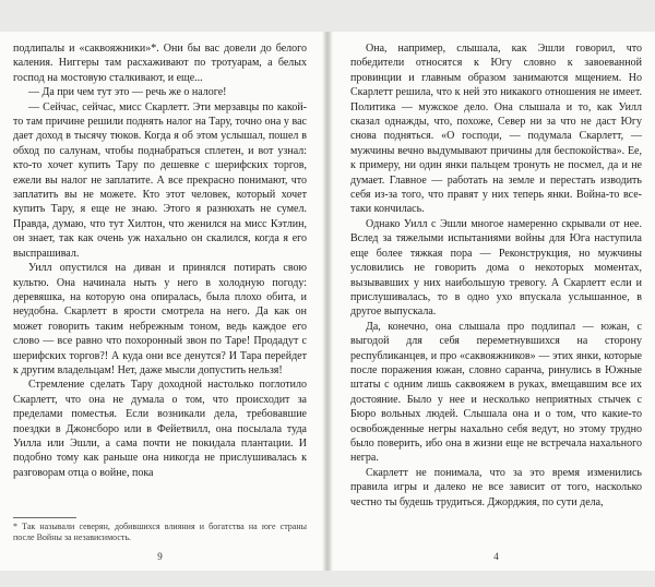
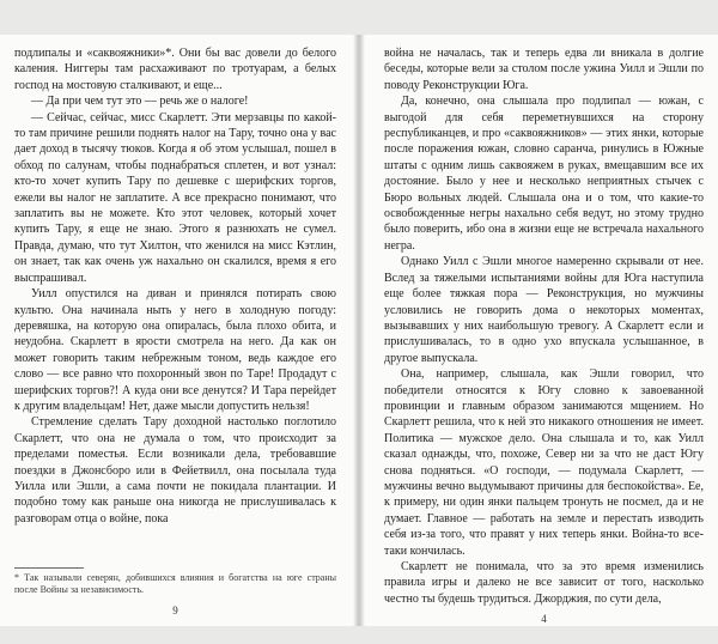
  подлипалы и «саквояжники»*. Они бы вас довели до белого каления. Ниггеры там расхаживают по тротуарам, а белых господ на мостовую сталкивают, и еще...
  — Да при чем тут это — речь же о налоге!
- — Сейчас, сейчас, мисс Скарлетт. Эти мерзавцы по какой-то там причине решили поднять налог на Тару, точно она у вас дает доход в тысячу тюков. Когда я об этом услышал, пошел в обход по салунам, чтобы поднабраться сплетен, и вот узнал: кто-то хочет купить Тару по дешевке с шерифских торгов, ежели вы налог не заплатите. А все прекрасно понимают, что заплатить вы не можете. Кто этот человек, который хочет купить Тару, я еще не знаю. Этого я разнюхать не сумел. Правда, думаю, что тут Хилтон, что женился на мисс Кэтлин, он знает, так как очень уж нахально он скалился, когда я его выспрашивал.
+ — Сейчас, сейчас, мисс Скарлетт. Эти мерзавцы по какой-то там причине решили поднять налог на Тару, точно она у вас дает доход в тысячу тюков. Когда я об этом услышал, пошел в обход по салунам, чтобы поднабраться сплетен, и вот узнал: кто-то хочет купить Тару по дешевке с шерифских торгов, ежели вы налог не заплатите. А все прекрасно понимают, что заплатить вы не можете. Кто этот человек, который хочет купить Тару, я еще не знаю. Этого я разнюхать не сумел. Правда, думаю, что тут Хилтон, что женился на мисс Кэтлин, он знает, так как очень уж нахально он скалился, время я его выспрашивал.
  Уилл опустился на диван и принялся потирать свою культю. Она начинала ныть у него в холодную погоду: деревяшка, на которую она опиралась, была плохо обита, и неудобна. Скарлетт в ярости смотрела на него. Да как он может говорить таким небрежным тоном, ведь каждое его слово — все равно что похоронный звон по Таре! Продадут с шерифских торгов?! А куда они все денутся? И Тара перейдет к другим владельцам! Нет, даже мысли допустить нельзя!
  Стремление сделать Тару доходной настолько поглотило Скарлетт, что она не думала о том, что происходит за пределами поместья. Если возникали дела, требовавшие поездки в Джонсборо или в Фейетвилл, она посылала туда Уилла или Эшли, а сама почти не покидала плантации. И подобно тому как раньше она никогда не прислушивалась к разговорам отца о войне, пока
  * Так называли северян, добившихся влияния и богатства на юге страны после Войны за независимость.
  9
+ война не началась, так и теперь едва ли вникала в долгие беседы, которые вели за столом после ужина Уилл и Эшли по поводу Реконструкции Юга.
- Она, например, слышала, как Эшли говорил, что победители относятся к Югу словно к завоеванной провинции и главным образом занимаются мщением. Но Скарлетт решила, что к ней это никакого отношения не имеет. Политика — мужское дело. Она слышала и то, как Уилл сказал однажды, что, похоже, Север ни за что не даст Югу снова подняться. «О господи, — подумала Скарлетт, — мужчины вечно выдумывают причины для беспокойства». Ее, к примеру, ни один янки пальцем тронуть не посмел, да и не думает. Главное — работать на земле и перестать изводить себя из-за того, что правят у них теперь янки. Война-то все-таки кончилась.
+ Да, конечно, она слышала про подлипал — южан, с выгодой для себя переметнувшихся на сторону республиканцев, и про «саквояжников» — этих янки, которые после поражения южан, словно саранча, ринулись в Южные штаты с одним лишь саквояжем в руках, вмещавшим все их достояние. Было у нее и несколько неприятных стычек с Бюро вольных людей. Слышала она и о том, что какие-то освобожденные негры нахально себя ведут, но этому трудно было поверить, ибо она в жизни еще не встречала нахального негра.
  Однако Уилл с Эшли многое намеренно скрывали от нее. Вслед за тяжелыми испытаниями войны для Юга наступила еще более тяжкая пора — Реконструкция, но мужчины условились не говорить дома о некоторых моментах, вызывавших у них наибольшую тревогу. А Скарлетт если и прислушивалась, то в одно ухо впускала услышанное, в другое выпускала.
- Да, конечно, она слышала про подлипал — южан, с выгодой для себя переметнувшихся на сторону республиканцев, и про «саквояжников» — этих янки, которые после поражения южан, словно саранча, ринулись в Южные штаты с одним лишь саквояжем в руках, вмещавшим все их достояние. Было у нее и несколько неприятных стычек с Бюро вольных людей. Слышала она и о том, что какие-то освобожденные негры нахально себя ведут, но этому трудно было поверить, ибо она в жизни еще не встречала нахального негра.
+ Она, например, слышала, как Эшли говорил, что победители относятся к Югу словно к завоеванной провинции и главным образом занимаются мщением. Но Скарлетт решила, что к ней это никакого отношения не имеет. Политика — мужское дело. Она слышала и то, как Уилл сказал однажды, что, похоже, Север ни за что не даст Югу снова подняться. «О господи, — подумала Скарлетт, — мужчины вечно выдумывают причины для беспокойства». Ее, к примеру, ни один янки пальцем тронуть не посмел, да и не думает. Главное — работать на земле и перестать изводить себя из-за того, что правят у них теперь янки. Война-то все-таки кончилась.
  Скарлетт не понимала, что за это время изменились правила игры и далеко не все зависит от того, насколько честно ты будешь трудиться. Джорджия, по сути дела,
  4
